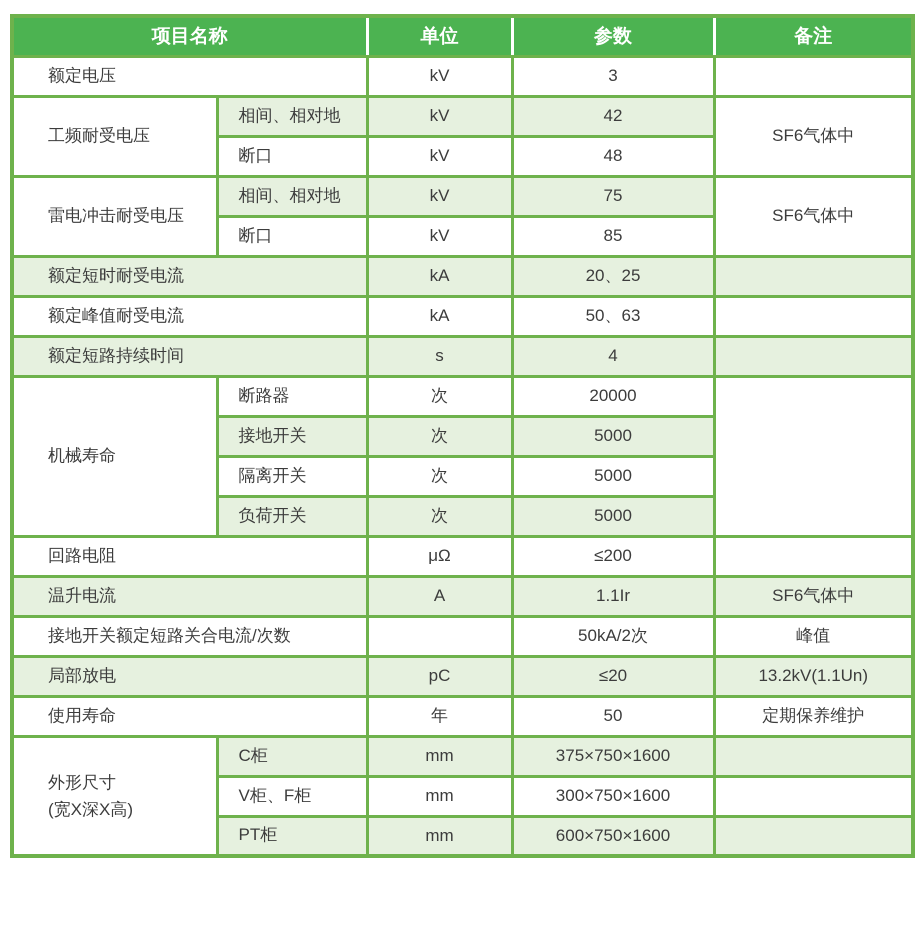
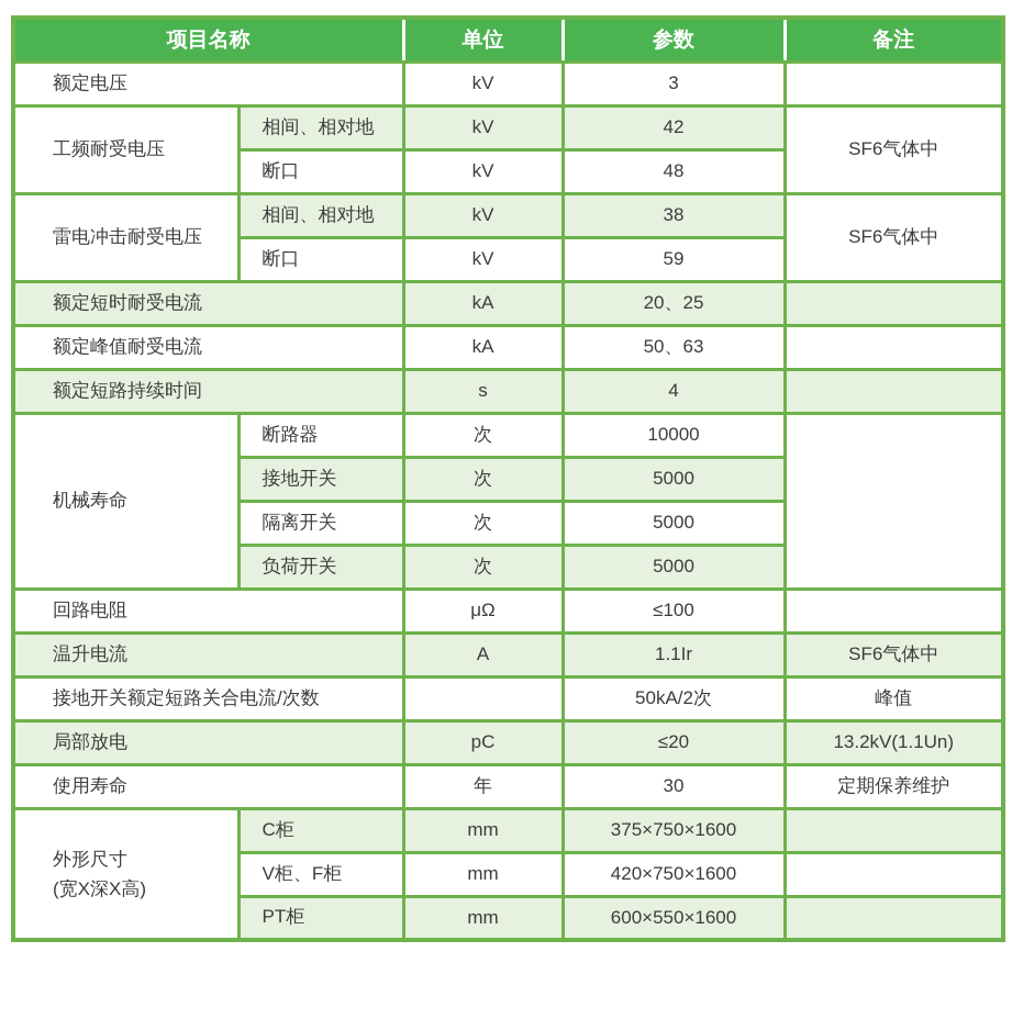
  项目名称	单位	参数	备注
  额定电压	kV	3
  工频耐受电压	相间、相对地	kV	42	SF6气体中
  断口	kV	48
- 雷电冲击耐受电压	相间、相对地	kV	75	SF6气体中
+ 雷电冲击耐受电压	相间、相对地	kV	38	SF6气体中
- 断口	kV	85
+ 断口	kV	59
  额定短时耐受电流	kA	20、25
  额定峰值耐受电流	kA	50、63
  额定短路持续时间	s	4
- 机械寿命	断路器	次	20000
+ 机械寿命	断路器	次	10000
  接地开关	次	5000
  隔离开关	次	5000
  负荷开关	次	5000
- 回路电阻	μΩ	≤200
+ 回路电阻	μΩ	≤100
  温升电流	A	1.1Ir	SF6气体中
  接地开关额定短路关合电流/次数		50kA/2次	峰值
  局部放电	pC	≤20	13.2kV(1.1Un)
- 使用寿命	年	50	定期保养维护
+ 使用寿命	年	30	定期保养维护
  外形尺寸 (宽X深X高)	C柜	mm	375×750×1600
- V柜、F柜	mm	300×750×1600
+ V柜、F柜	mm	420×750×1600
- PT柜	mm	600×750×1600
+ PT柜	mm	600×550×1600
